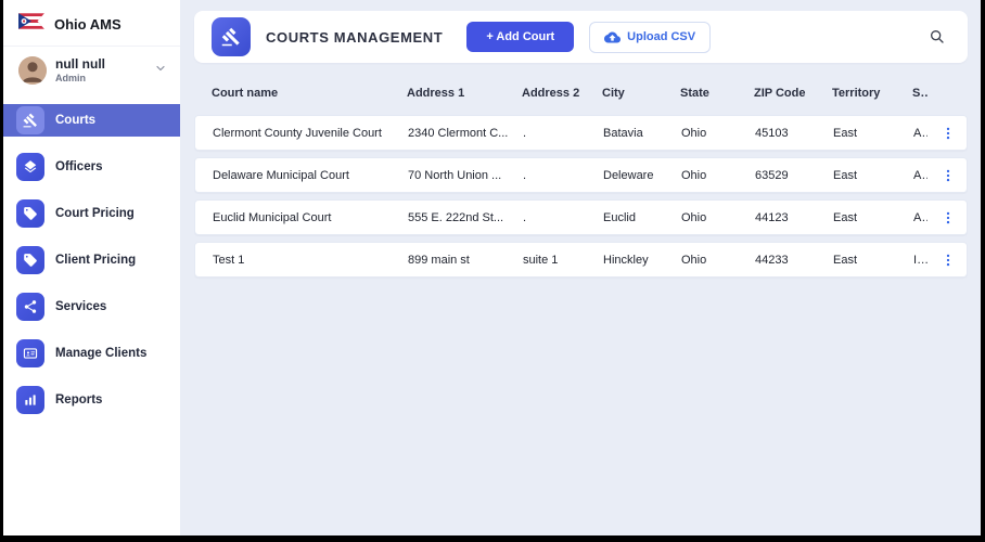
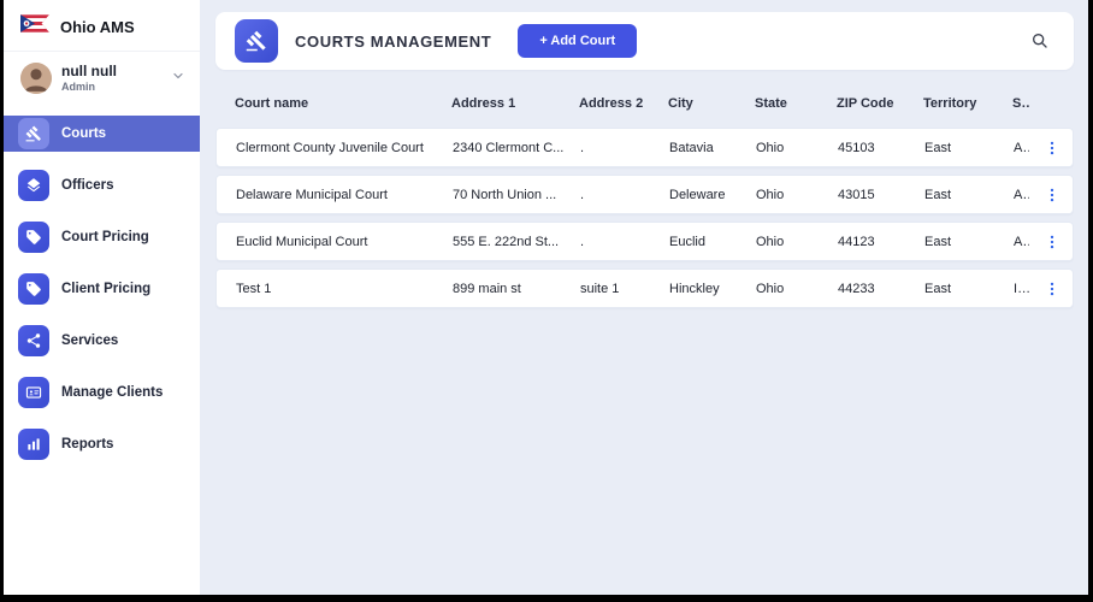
  Ohio AMS
  null null
  Admin
  Courts
  Officers
  Court Pricing
  Client Pricing
  Services
  Manage Clients
  Reports
  COURTS MANAGEMENT
  + Add Court
- Upload CSV
  Court name
  Address 1
  Address 2
  City
  State
  ZIP Code
  Territory
  Clermont County Juvenile Court
  2340 Clermont C...
  .
  Batavia
  Ohio
  45103
  East
  Delaware Municipal Court
  70 North Union ...
  .
  Deleware
  Ohio
- 63529
+ 43015
  East
  Euclid Municipal Court
  555 E. 222nd St...
  .
  Euclid
  Ohio
  44123
  East
  Test 1
  899 main st
  suite 1
  Hinckley
  Ohio
  44233
  East
